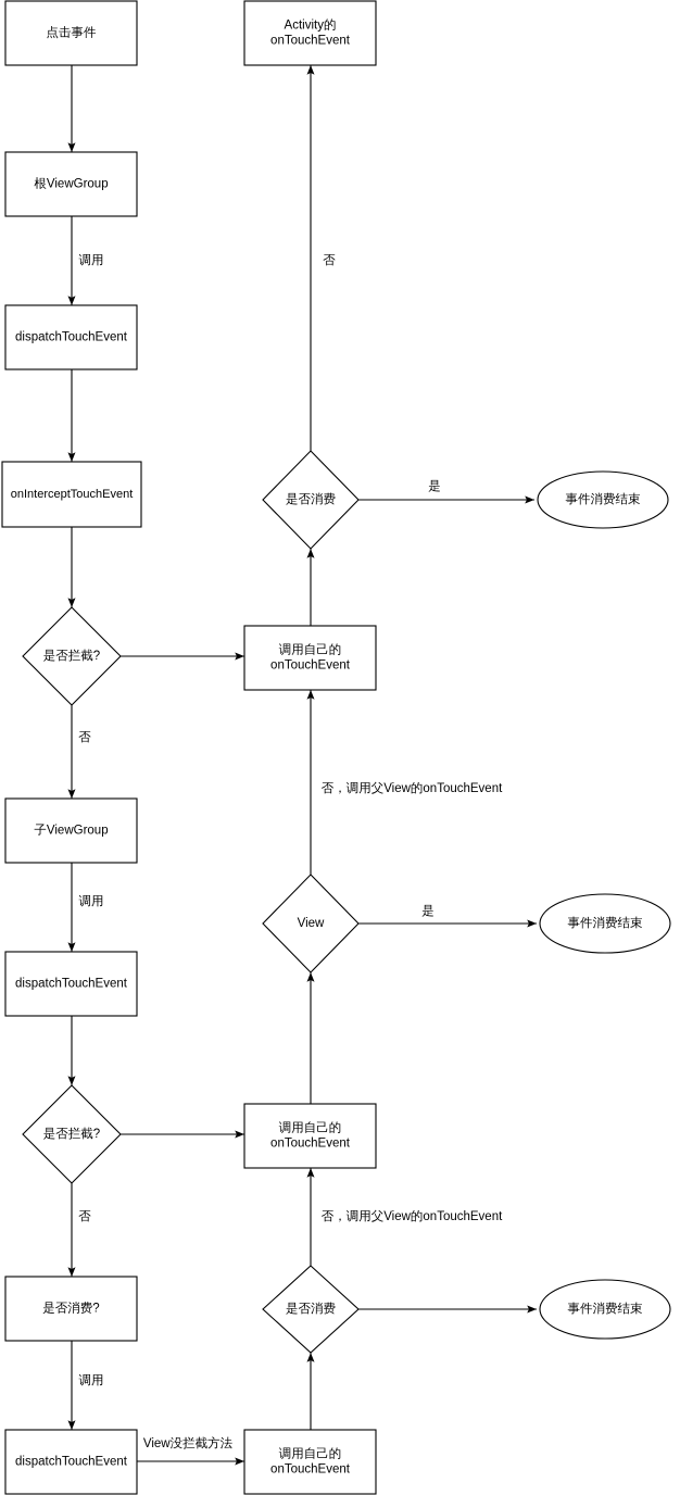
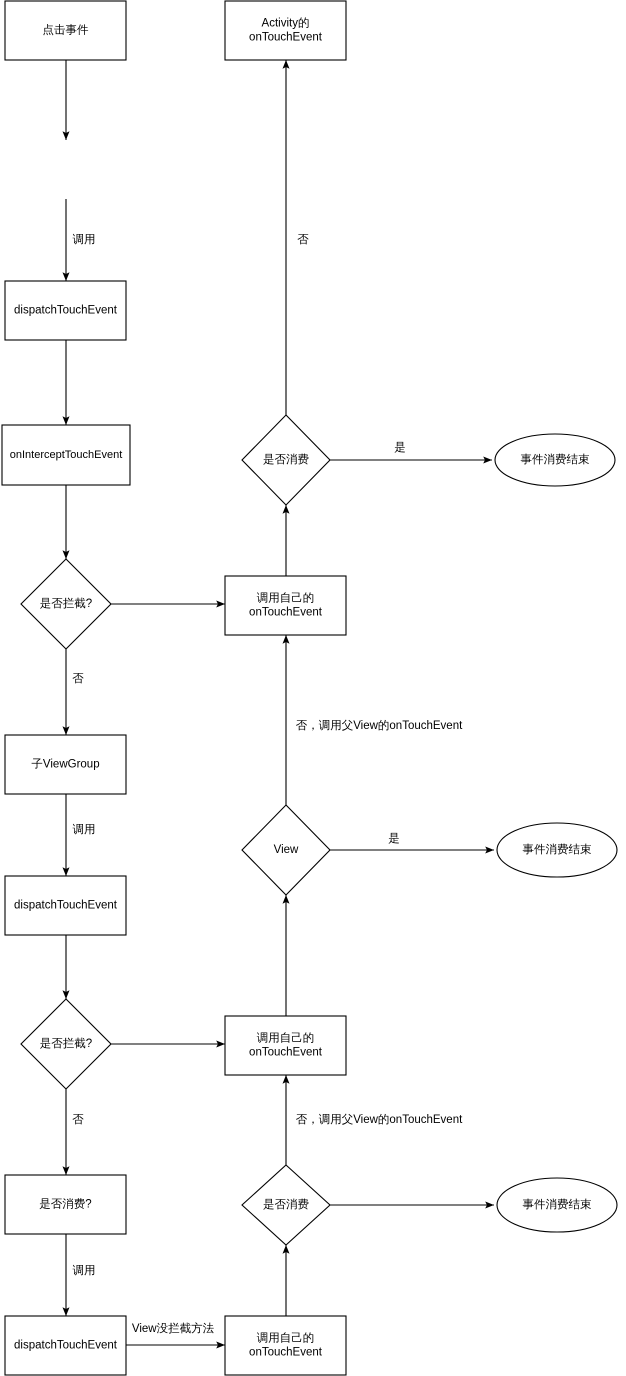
  点击事件
- 根ViewGroup
  dispatchTouchEvent
  onInterceptTouchEvent
  是否拦截?
  子ViewGroup
  dispatchTouchEvent
  是否拦截?
  是否消费?
  dispatchTouchEvent
  Activity的
  onTouchEvent
  是否消费
  调用自己的
  onTouchEvent
  View
  调用自己的
  onTouchEvent
  是否消费
  调用自己的
  onTouchEvent
  事件消费结束
  事件消费结束
  事件消费结束
  调用
  否
  调用
  否
  调用
  View没拦截方法
  否
  是
  否，调用父View的onTouchEvent
  是
  否，调用父View的onTouchEvent
